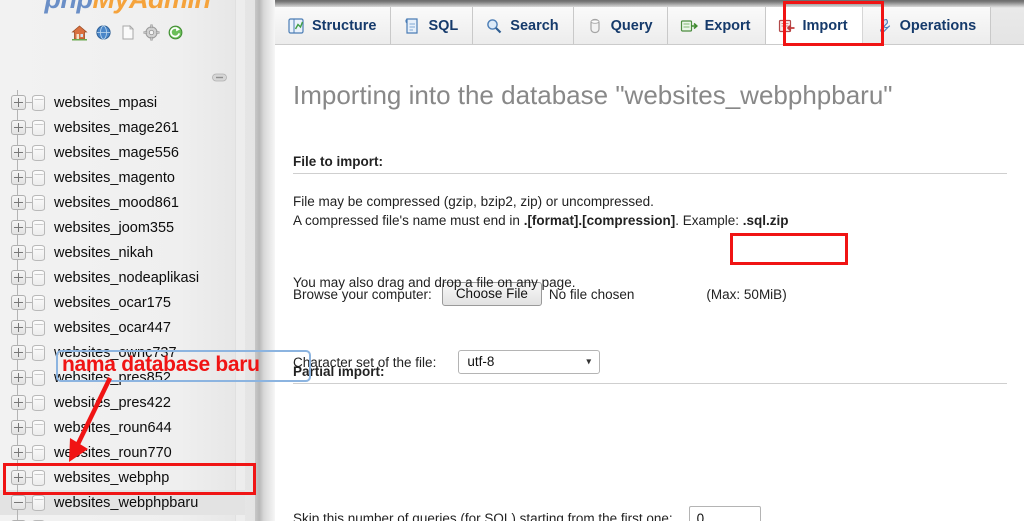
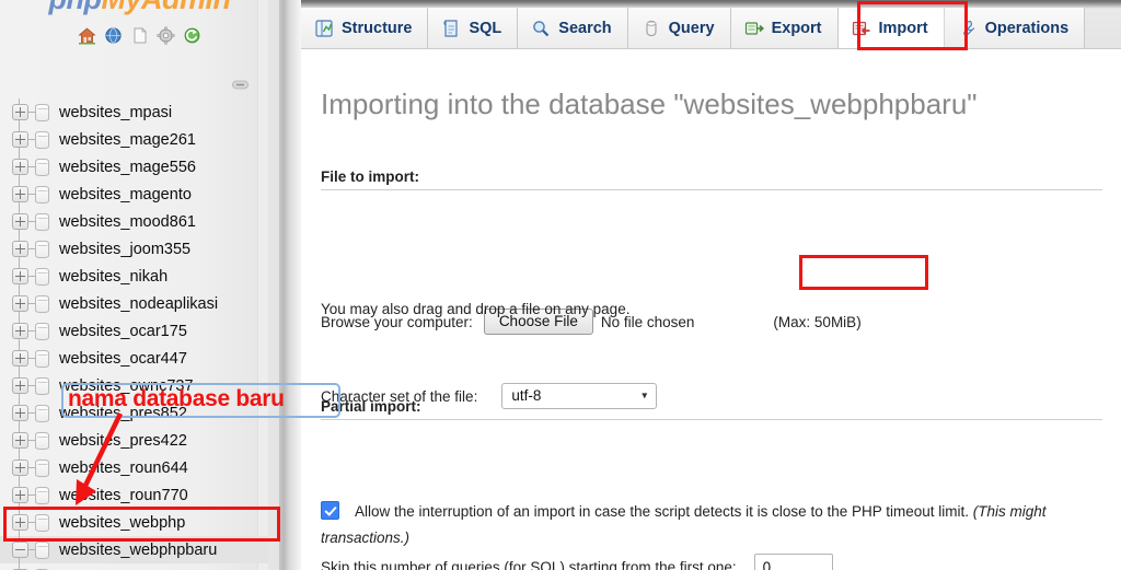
  websites_mpasi
  websites_mage261
  websites_mage556
  websites_magento
  websites_mood861
  websites_joom355
  websites_nikah
  websites_nodeaplikasi
  websites_ocar175
  websites_ocar447
  websites_ownc737
  websites_pres852
  websits_pres422
  webites_roun644
  wesites_roun770
  websites_webphp
  websites_webphpbaru
  Structure
  SQL
  Search
  Query
  Export
  Import
  Operations
  Importing into the database "websites_webphpbaru"
  File to import:
- File may be compressed (gzip, bzip2, zip) or uncompressed.
- A compressed file's name must end in .[format].[compression]. Example: .sql.zip
  Browse your computer:
  Choose File
  No file chosen
  (Max: 50MiB)
  You may also drag and drop a file on any page.
  Character set of the file:
  utf-8
  ▾
  Partial import:
+ Allow the interruption of an import in case the script detects it is close to the PHP timeout limit. (This might
+ transactions.)
  Skip this number of queries (for SQL) starting from the first one:
  0
  nama database baru
